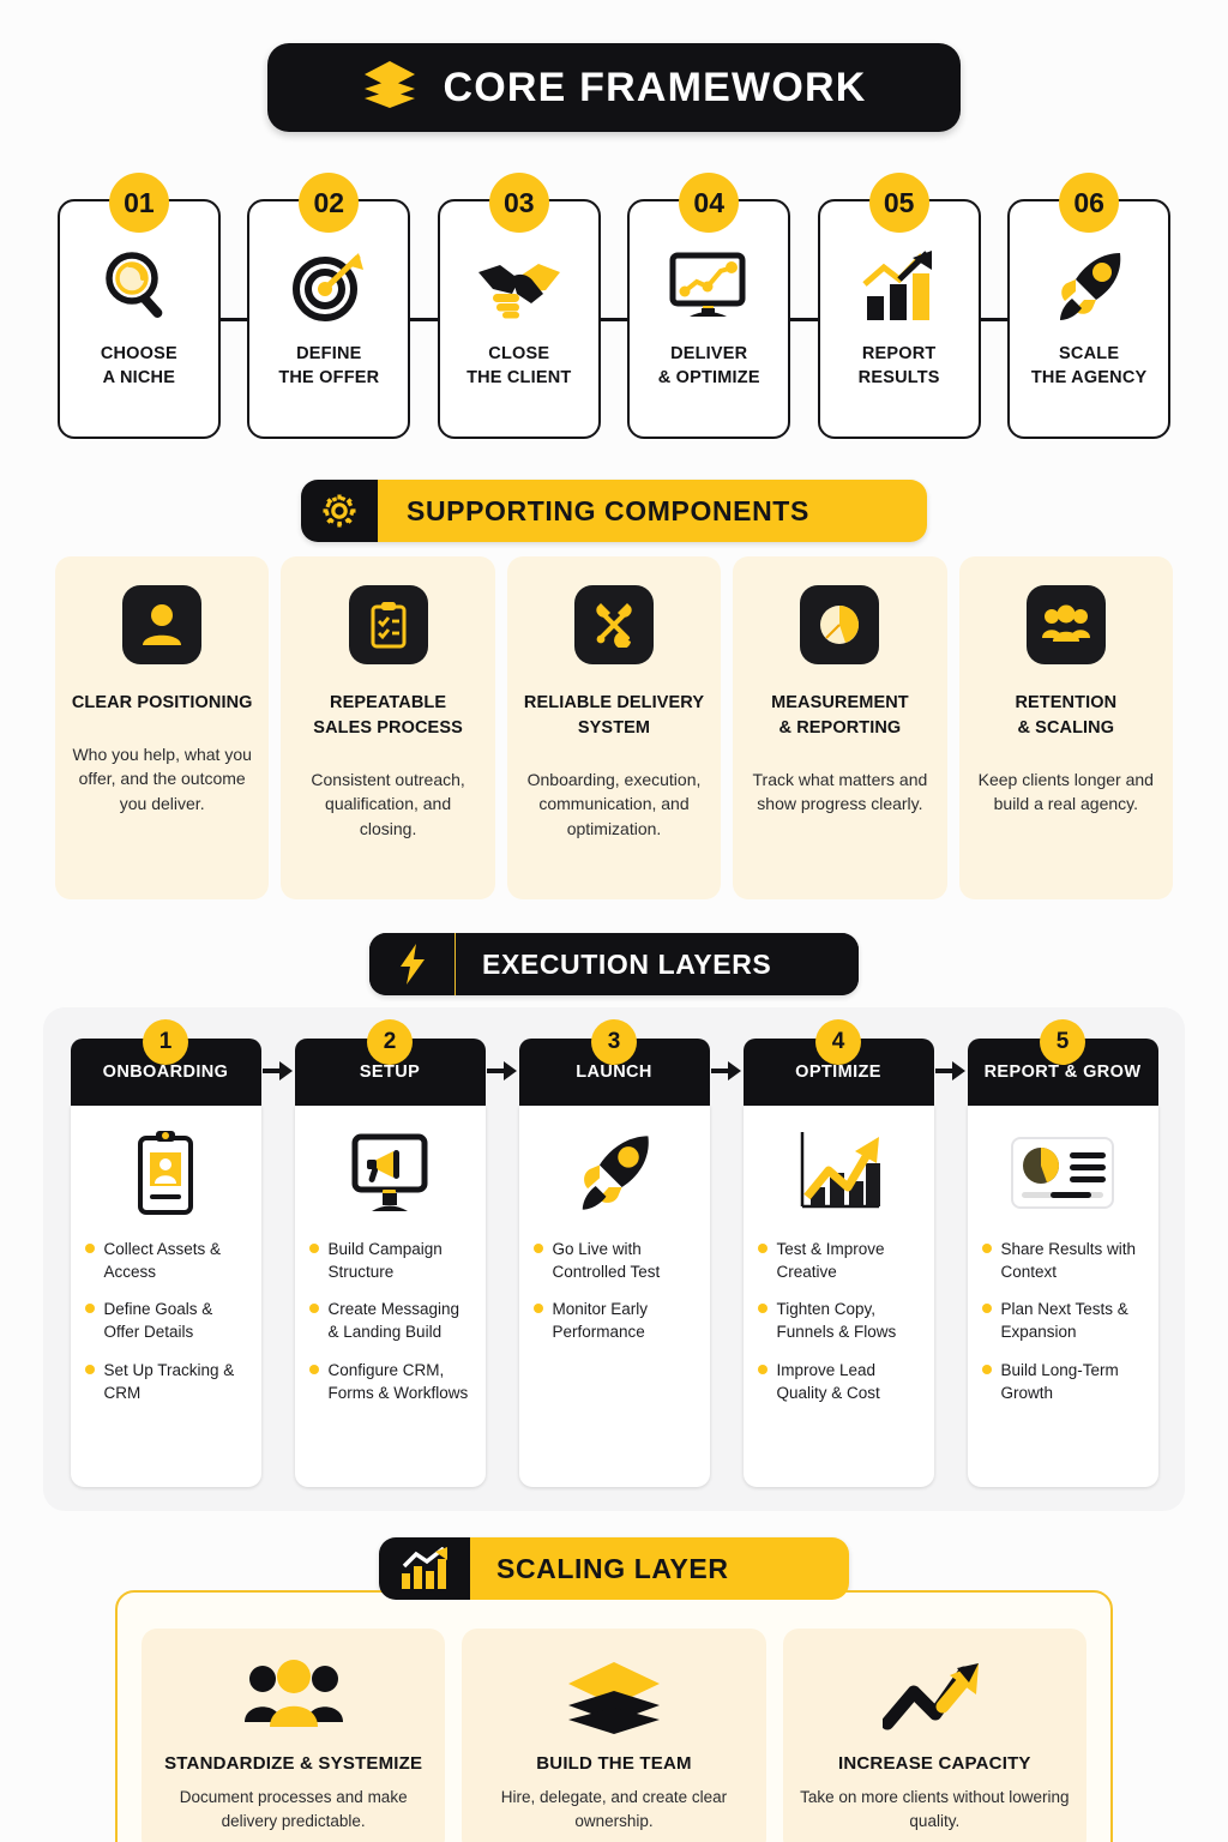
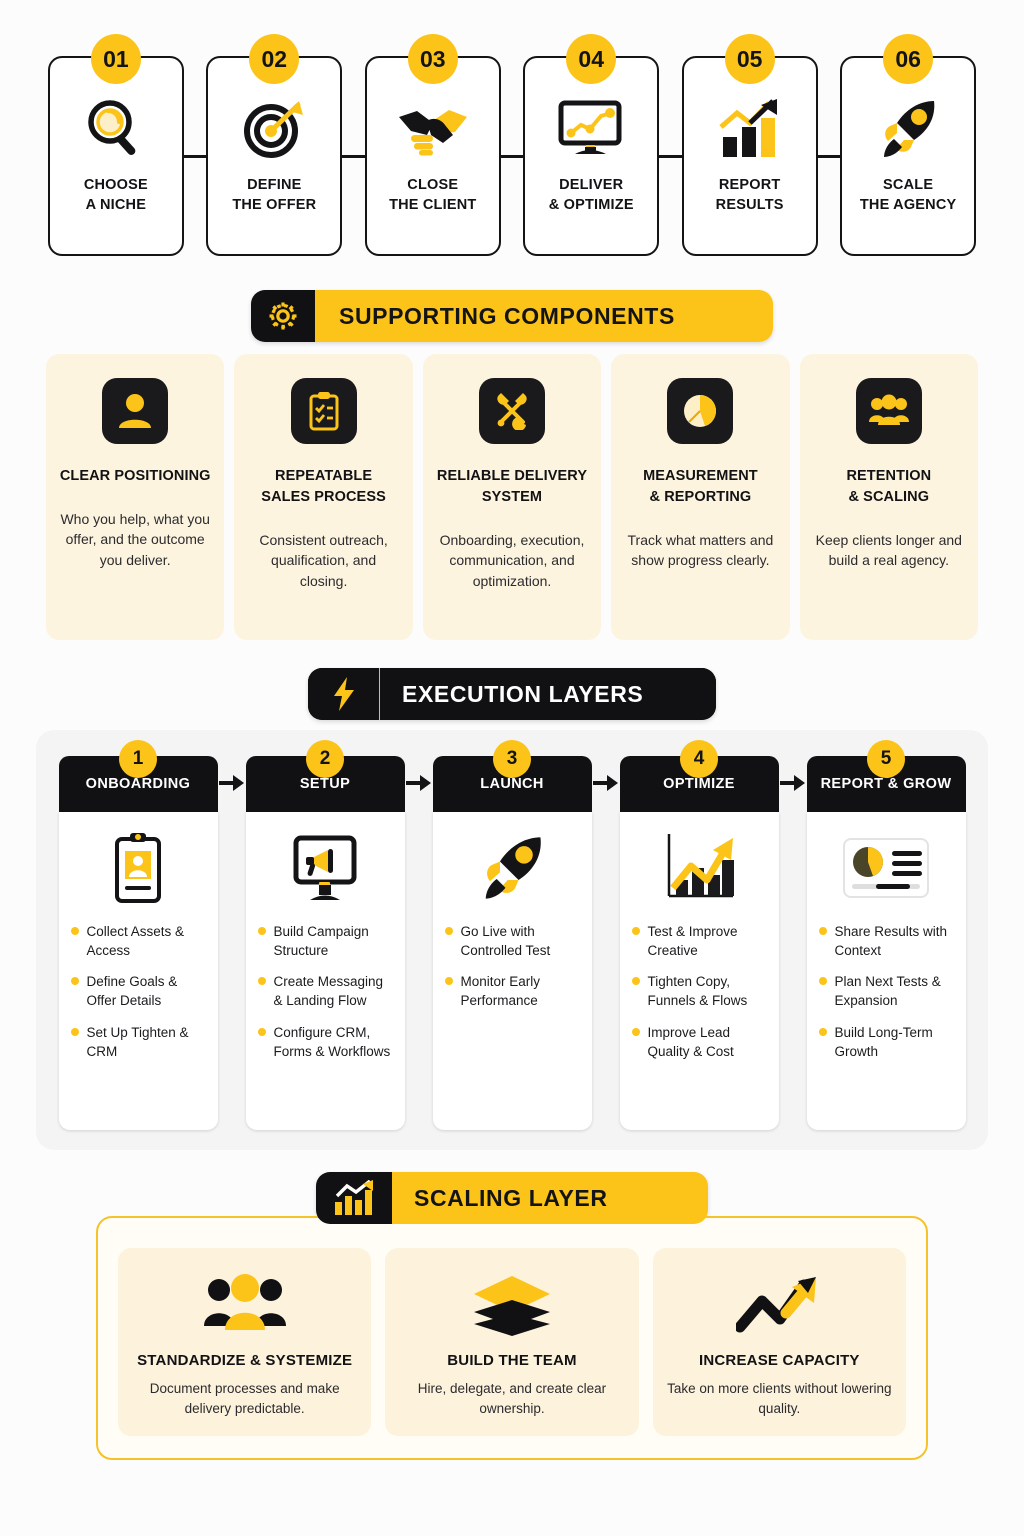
- CORE FRAMEWORK
  01
  CHOOSE
  A NICHE
  02
  DEFINE
  THE OFFER
  03
  CLOSE
  THE CLIENT
  04
  DELIVER
  & OPTIMIZE
  05
  REPORT
  RESULTS
  06
  SCALE
  THE AGENCY
  SUPPORTING COMPONENTS
  CLEAR POSITIONING
  Who you help, what you offer, and the outcome you deliver.
  REPEATABLE
  SALES PROCESS
  Consistent outreach, qualification, and closing.
  RELIABLE DELIVERY
  SYSTEM
  Onboarding, execution, communication, and optimization.
  MEASUREMENT
  & REPORTING
  Track what matters and show progress clearly.
  RETENTION
  & SCALING
  Keep clients longer and build a real agency.
  EXECUTION LAYERS
  1
  ONBOARDING
  Collect Assets & Access
  Define Goals & Offer Details
- Set Up Tracking & CRM
+ Set Up Tighten & CRM
  2
  SETUP
  Build Campaign Structure
- Create Messaging & Landing Build
+ Create Messaging & Landing Flow
  Configure CRM, Forms & Workflows
  3
  LAUNCH
  Go Live with Controlled Test
  Monitor Early Performance
  4
  OPTIMIZE
  Test & Improve Creative
  Tighten Copy, Funnels & Flows
  Improve Lead Quality & Cost
  5
  REPORT & GROW
  Share Results with Context
  Plan Next Tests & Expansion
  Build Long-Term Growth
  SCALING LAYER
  STANDARDIZE & SYSTEMIZE
  Document processes and make delivery predictable.
  BUILD THE TEAM
  Hire, delegate, and create clear ownership.
  INCREASE CAPACITY
  Take on more clients without lowering quality.
